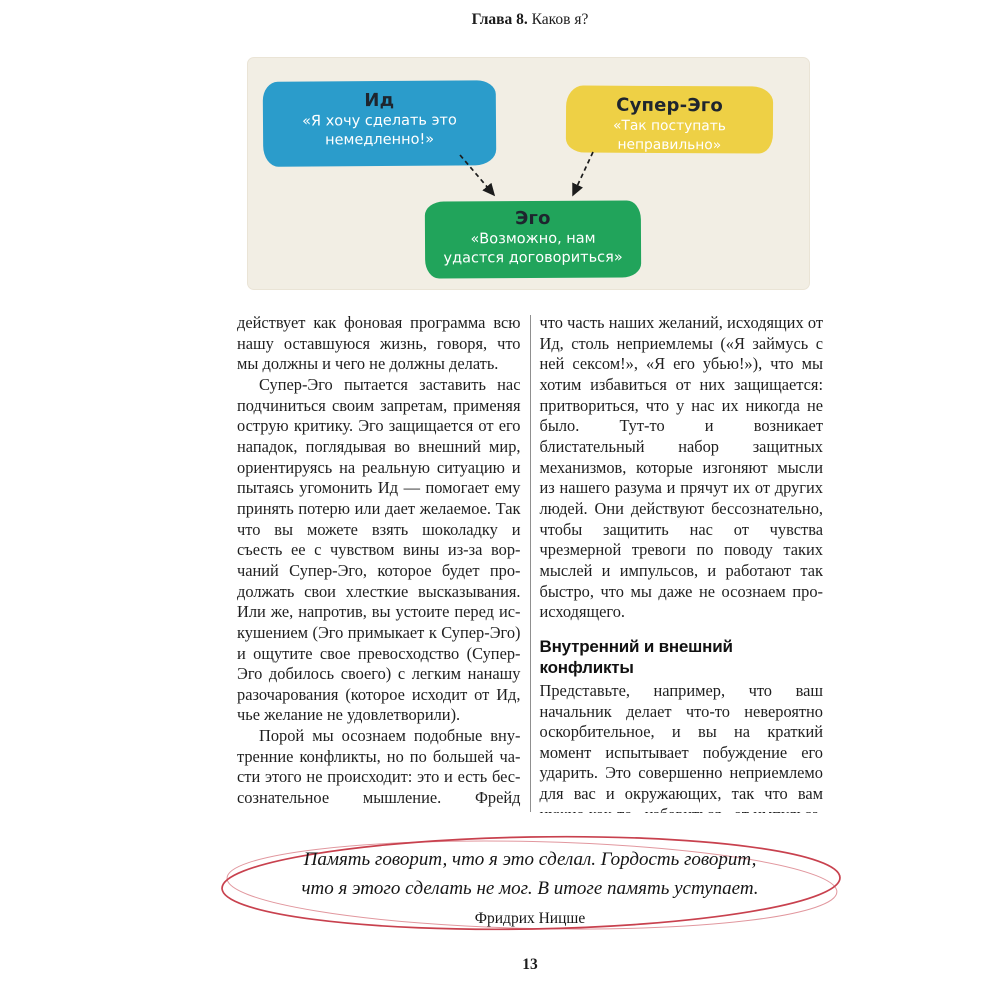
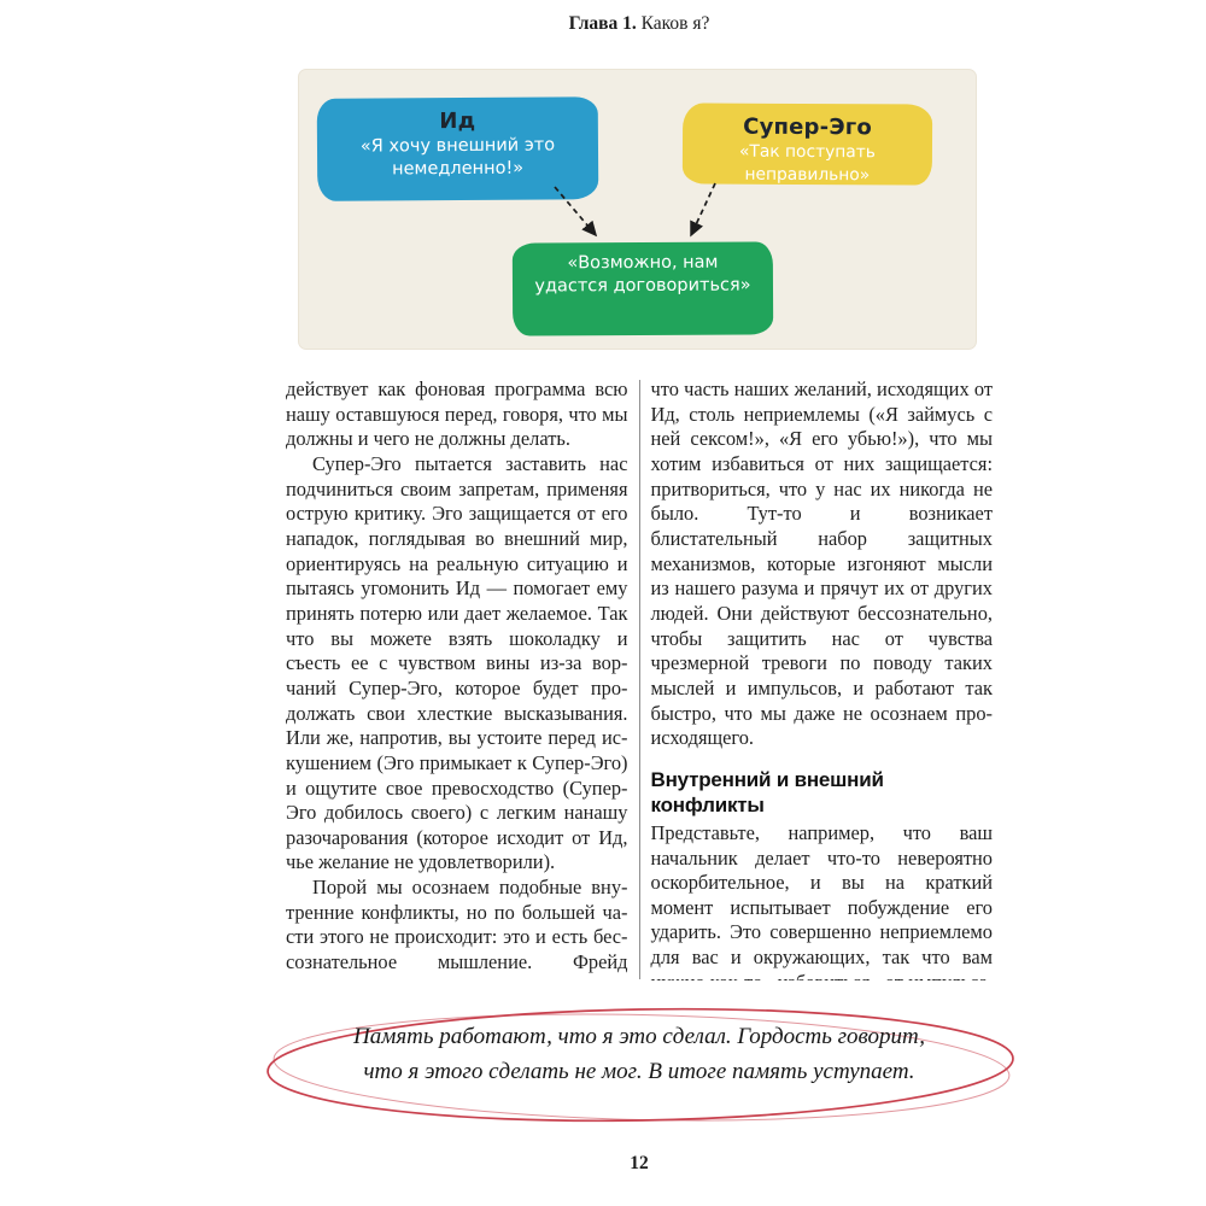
- Глава 8. Каков я?
+ Глава 1. Каков я?
  Ид
- «Я хочу сделать это немедленно!»
+ «Я хочу внешний это немедленно!»
  Супер-Эго
  «Так поступать неправильно»
- Эго
  «Возможно, нам удастся договориться»
- действует как фоновая программа всю нашу оставшуюся жизнь, говоря, что мы должны и чего не должны делать.
+ действует как фоновая программа всю нашу оставшуюся перед, говоря, что мы должны и чего не должны делать.
  Супер-Эго пытается заставить нас подчиниться своим запретам, приме­няя острую критику. Эго защищается от его нападок, поглядывая во внешний мир, ориентируясь на реальную ситуа­цию и пытаясь угомонить Ид — помо­гает ему принять потерю или дает желае­мое. Так что вы можете взять шоколадку и съесть ее с чувством вины из-за вор­чаний Супер-Эго, которое будет про­должать свои хлесткие высказывания. Или же, напротив, вы устоите перед ис­кушением (Эго примыкает к Супер-Эго) и ощутите свое превосходство (Су­пер-Эго добилось своего) с легким на­нашу разочарования (которое исходит от Ид, чье желание не удовлетворили).
  Порой мы осознаем подобные вну­тренние конфликты, но по большей ча­сти этого не происходит: это и есть бес­сознательное мышление. Фрейд
  что часть наших желаний, исходящих от Ид, столь неприемлемы («Я займусь с ней сексом!», «Я его убью!»), что мы хо­тим избавиться от них защищается: при­твориться, что у нас их никогда не было. Тут-то и возникает блистательный набор защитных механизмов, которые изго­няют мысли из нашего разума и прячут их от других людей. Они действуют бес­сознательно, чтобы защитить нас от чув­ства чрезмерной тревоги по поводу та­ких мыслей и импульсов, и работают так быстро, что мы даже не осознаем про­исходящего.
  Внутренний и внешний конфликты
- Память говорит, что я это сделал. Гордость говорит,
+ Память работают, что я это сделал. Гордость говорит,
  что я этого сделать не мог. В итоге память уступает.
- Фридрих Ницше
- 13
+ 12
